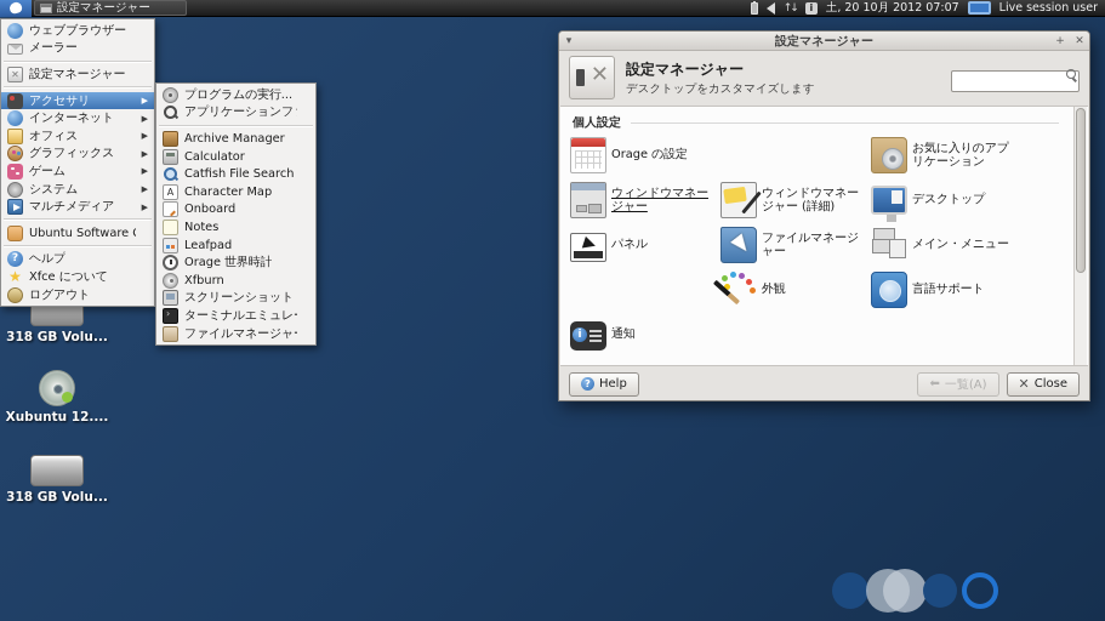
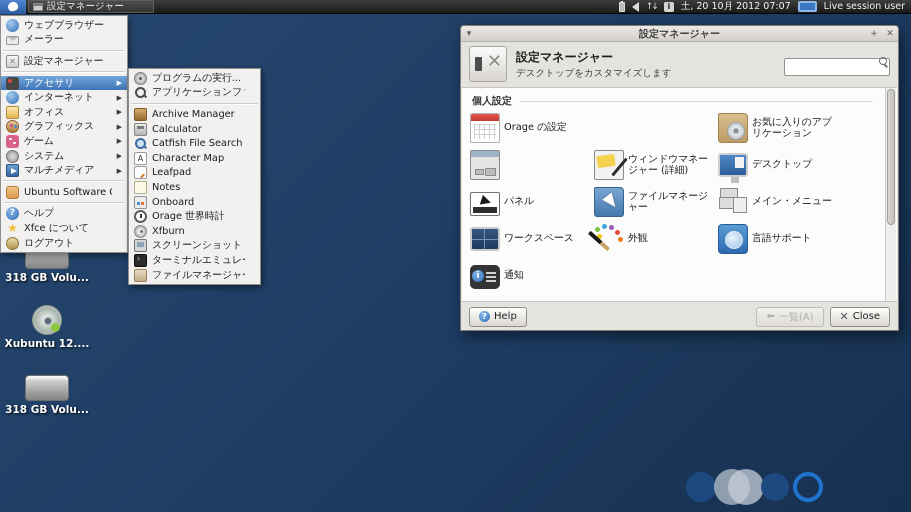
  設定マネージャー
  ↑↓
  i
  土, 20 10月 2012 07:07
  Live session user
  318 GB Volu...
  Xubuntu 12....
  318 GB Volu...
  ウェブブラウザー
  メーラー
  設定マネージャー
  アクセサリ
  ▶
  インターネット
  ▶
  オフィス
  ▶
  グラフィックス
  ▶
  ゲーム
  ▶
  システム
  ▶
  マルチメディア
  ▶
  Ubuntu Software
  ヘルプ
  Xfce について
  ログアウト
  プログラムの実行...
  Archive Manager
  Calculator
  Catfish File Search
  Character Map
- Onboard
+ Leafpad
  Notes
- Leafpad
+ Onboard
  Orage 世界時計
  Xfburn
  スクリーンショット
  ターミナルエミュレ
  ファイルマネージャ
  ▾
  設定マネージャー
  +
  ✕
  設定マネージャー
  デスクトップをカスタマイズします
  個人設定
  Orage の設定
  お気に入りのアプリケーション
- ウィンドウマネージャー
  ウィンドウマネージャー (詳細)
  デスクトップ
  パネル
  ファイルマネージャー
  メイン・メニュー
+ ワークスペース
  外観
  言語サポート
  通知
  ?
  Help
  ⬅
  一覧(A)
  ✕
  Close
